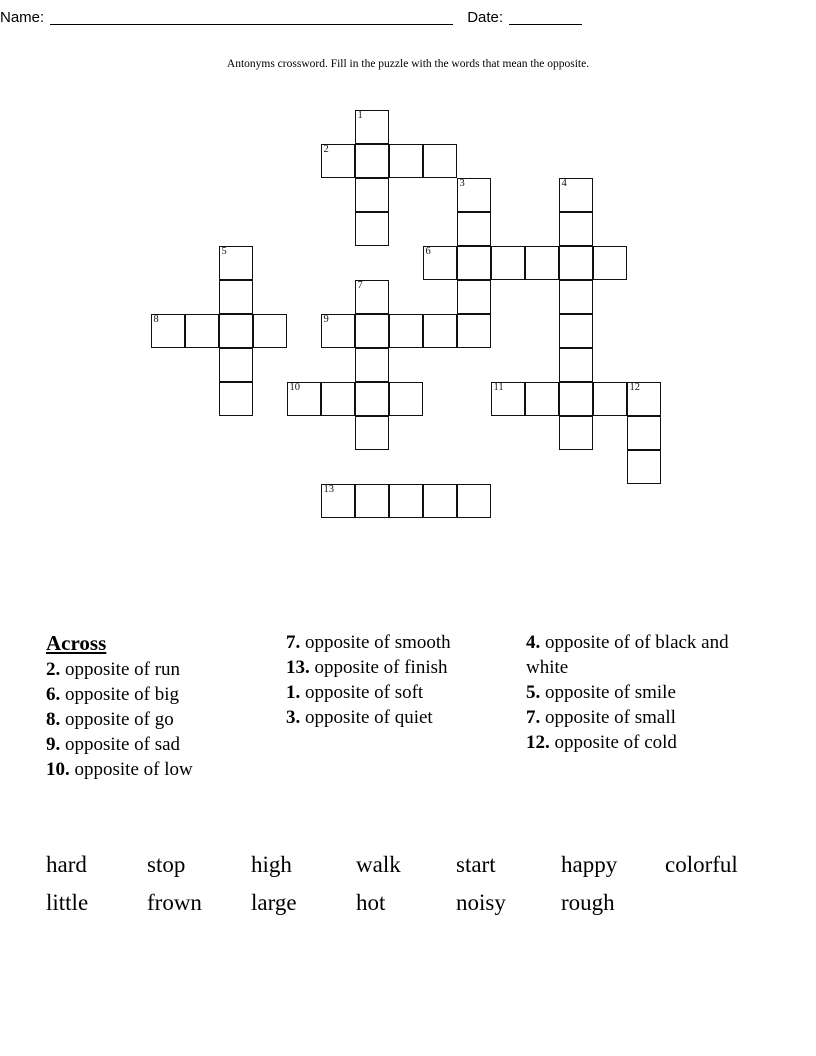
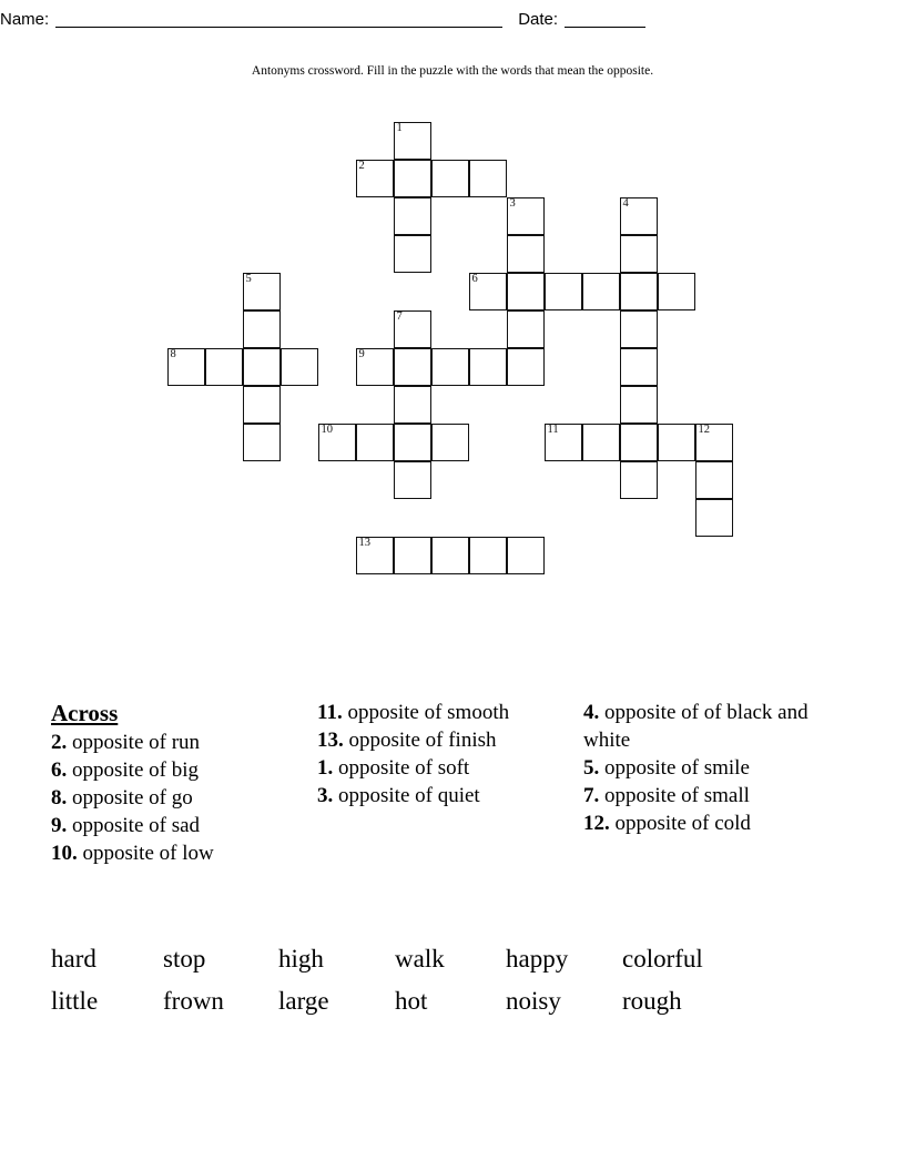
  Name:
  Date:
  Antonyms crossword. Fill in the puzzle with the words that mean the opposite.
  1
  2
  3
  4
  5
  6
  7
  8
  9
  10
  11
  12
  13
  Across
  2. opposite of run
  6. opposite of big
  8. opposite of go
  9. opposite of sad
  10. opposite of low
- 7. opposite of smooth
+ 11. opposite of smooth
  13. opposite of finish
  1. opposite of soft
  3. opposite of quiet
  4. opposite of of black and white
  5. opposite of smile
  7. opposite of small
  12. opposite of cold
  hard
  stop
  high
  walk
- start
  happy
  colorful
  little
  frown
  large
  hot
  noisy
  rough
